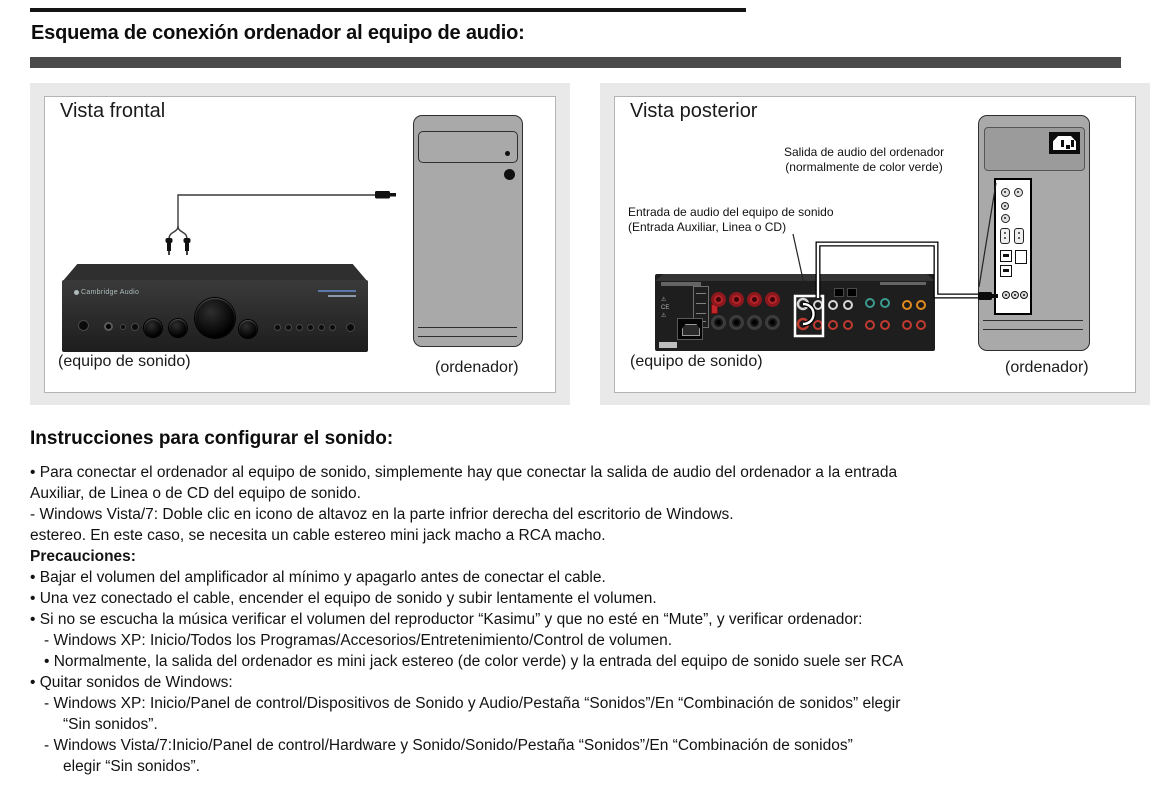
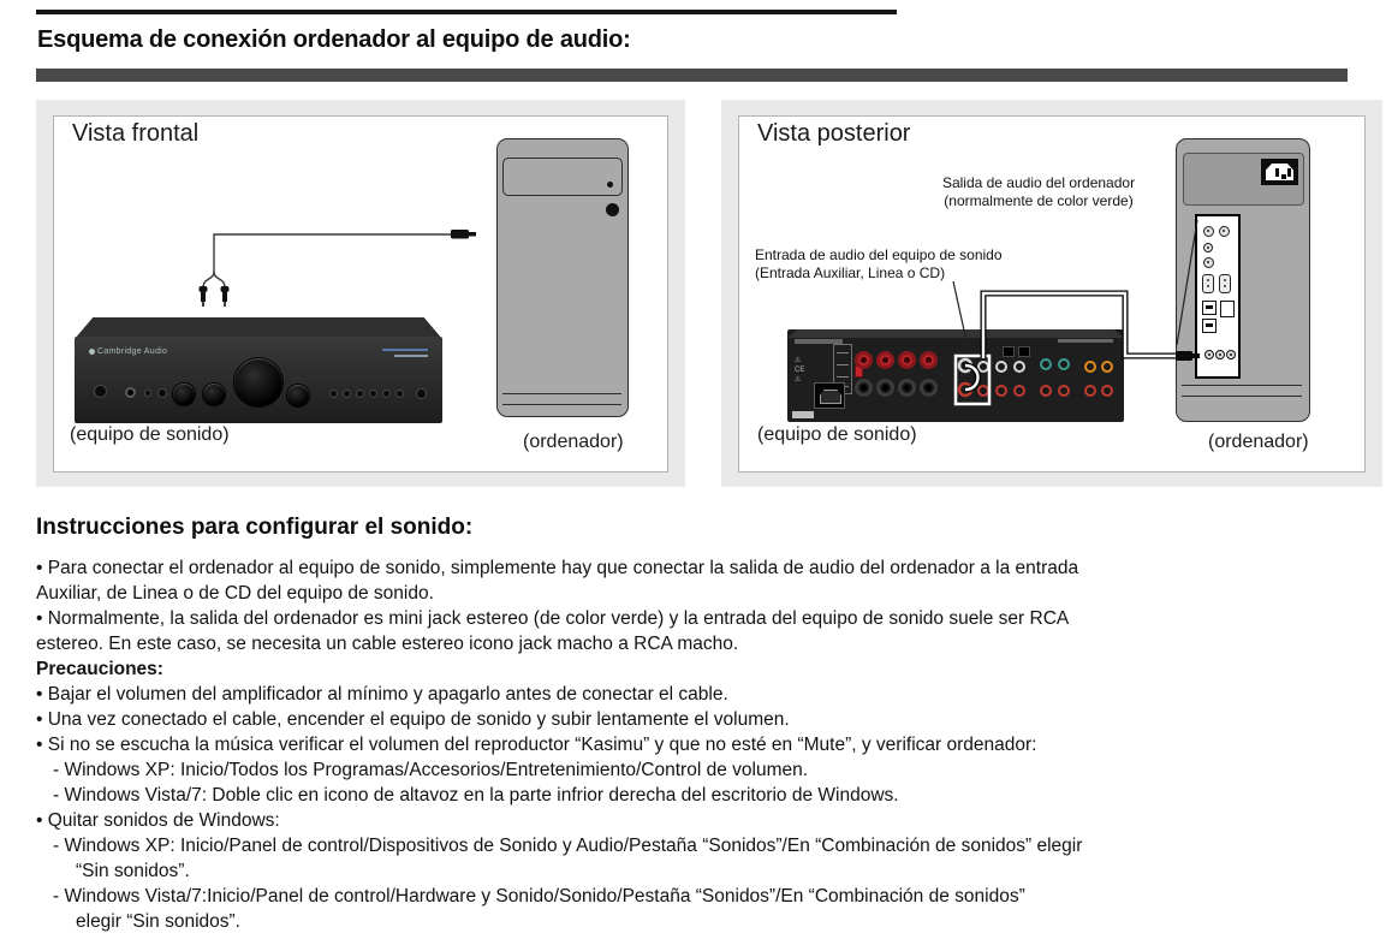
  Esquema de conexión ordenador al equipo de audio:
  Vista frontal
  (equipo de sonido)
  (ordenador)
  Vista posterior
  Salida de audio del ordenador
  (normalmente de color verde)
  Entrada de audio del equipo de sonido
  (Entrada Auxiliar, Linea o CD)
  (equipo de sonido)
  (ordenador)
  Instrucciones para configurar el sonido:
  • Para conectar el ordenador al equipo de sonido, simplemente hay que conectar la salida de audio del ordenador a la entrada
  Auxiliar, de Linea o de CD del equipo de sonido.
- - Windows Vista/7: Doble clic en icono de altavoz en la parte infrior derecha del escritorio de Windows.
+ • Normalmente, la salida del ordenador es mini jack estereo (de color verde) y la entrada del equipo de sonido suele ser RCA
- estereo. En este caso, se necesita un cable estereo mini jack macho a RCA macho.
+ estereo. En este caso, se necesita un cable estereo icono jack macho a RCA macho.
  Precauciones:
  • Bajar el volumen del amplificador al mínimo y apagarlo antes de conectar el cable.
  • Una vez conectado el cable, encender el equipo de sonido y subir lentamente el volumen.
  • Si no se escucha la música verificar el volumen del reproductor “Kasimu” y que no esté en “Mute”, y verificar ordenador:
  - Windows XP: Inicio/Todos los Programas/Accesorios/Entretenimiento/Control de volumen.
- • Normalmente, la salida del ordenador es mini jack estereo (de color verde) y la entrada del equipo de sonido suele ser RCA
+ - Windows Vista/7: Doble clic en icono de altavoz en la parte infrior derecha del escritorio de Windows.
  • Quitar sonidos de Windows:
  - Windows XP: Inicio/Panel de control/Dispositivos de Sonido y Audio/Pestaña “Sonidos”/En “Combinación de sonidos” elegir
  “Sin sonidos”.
  - Windows Vista/7:Inicio/Panel de control/Hardware y Sonido/Sonido/Pestaña “Sonidos”/En “Combinación de sonidos”
  elegir “Sin sonidos”.
